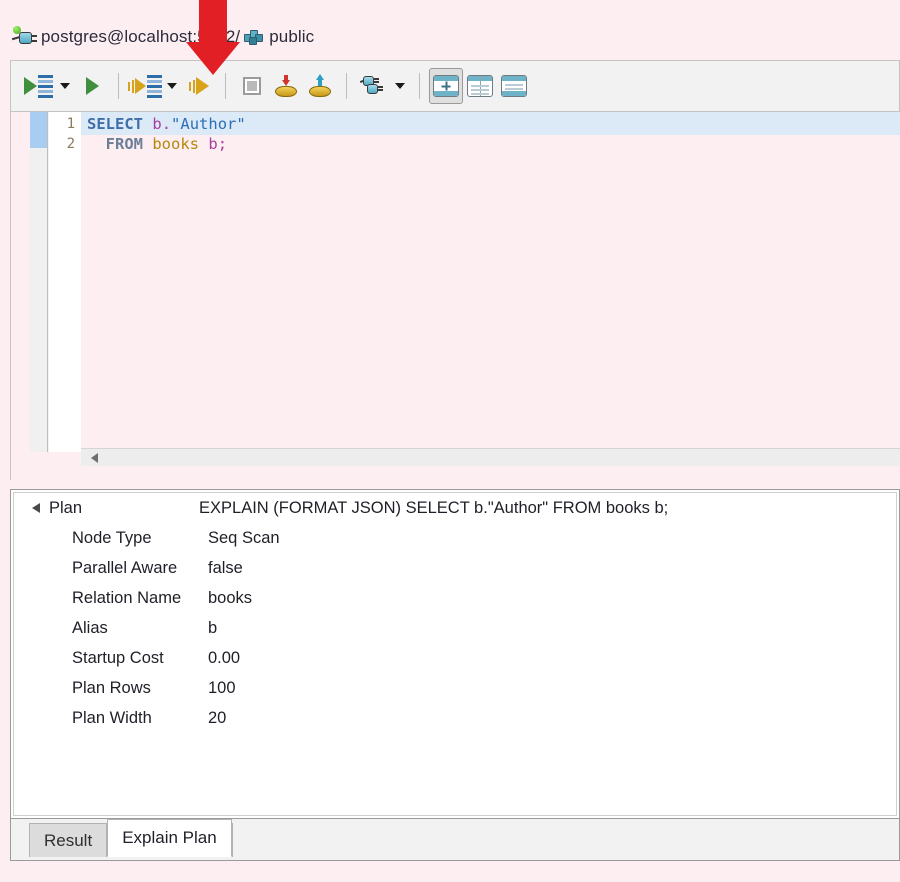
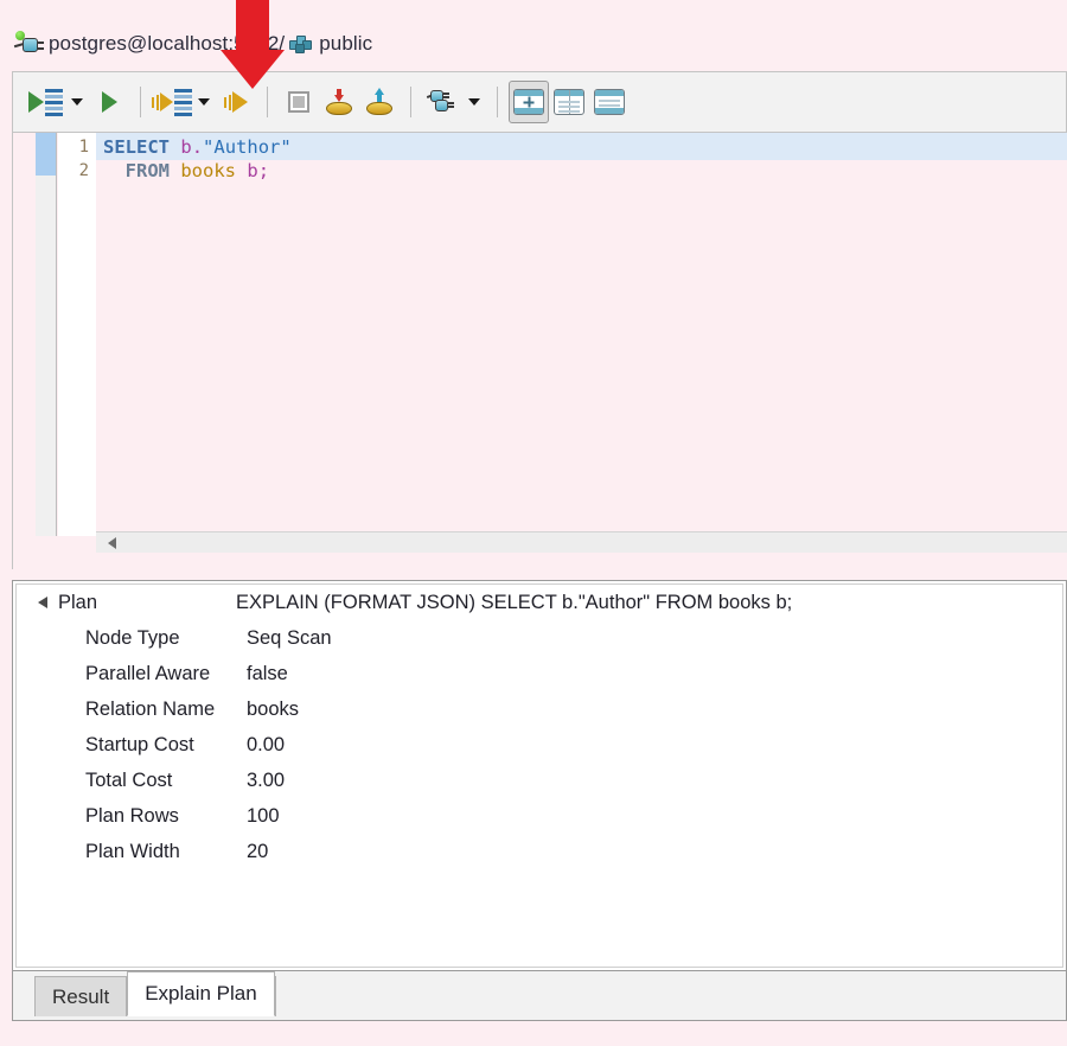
  postgres@localhost:2/
  public
  1
  2
  SELECT b."Author"
  FROM books b;
  Plan
  EXPLAIN (FORMAT JSON) SELECT b."Author" FROM books b;
  Node Type
  Seq Scan
  Parallel Aware
  false
  Relation Name
  books
- Alias
- b
  Startup Cost
  0.00
+ Total Cost
+ 3.00
  Plan Rows
  100
  Plan Width
  20
  Result
  Explain Plan
